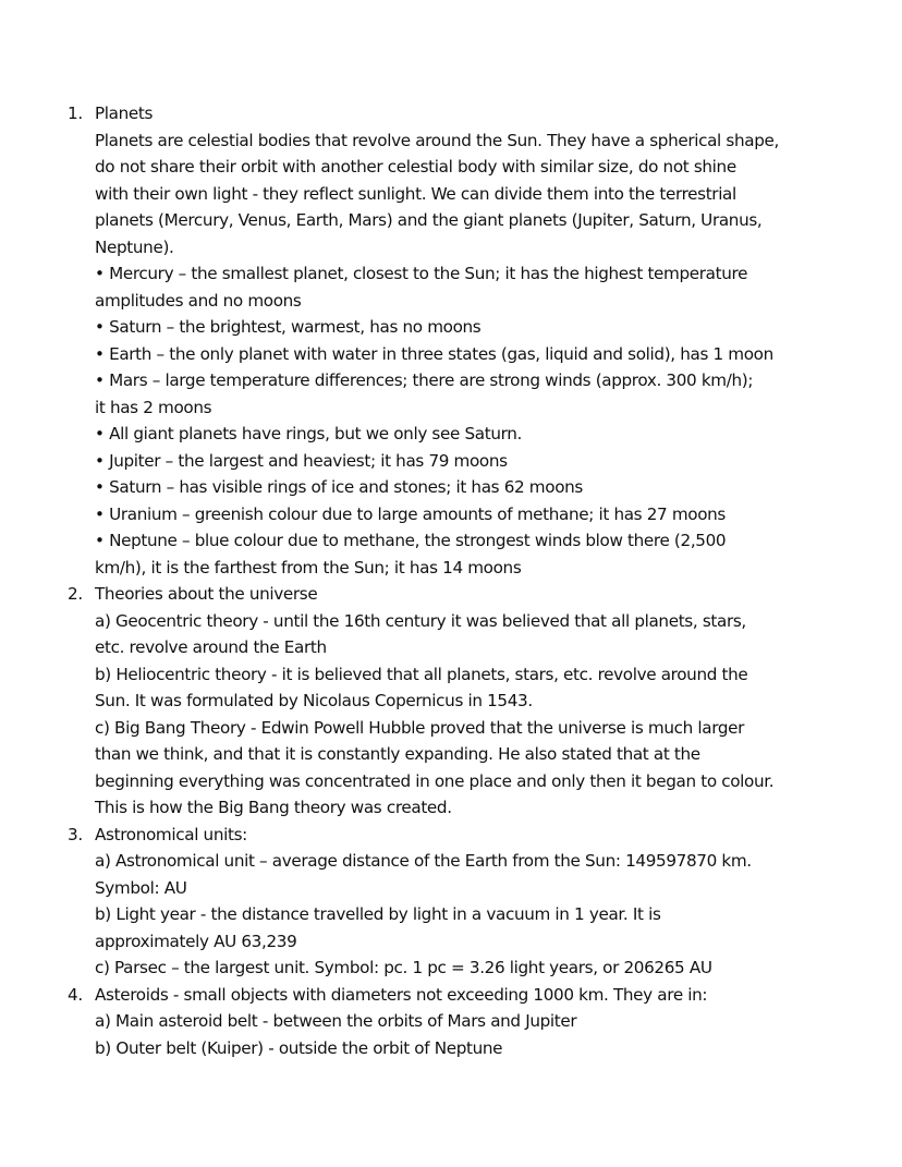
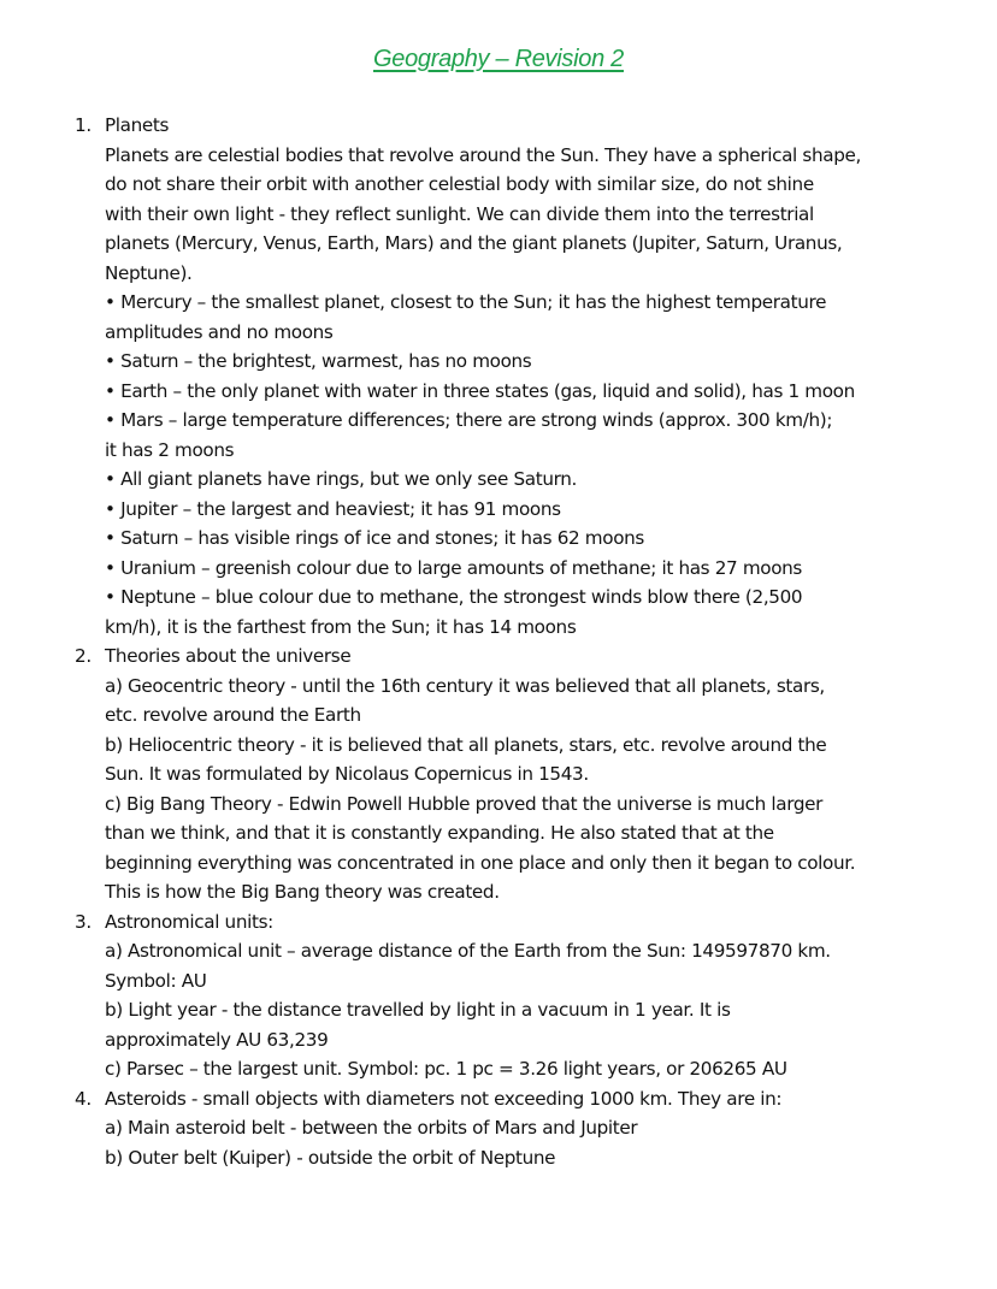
+ Geography – Revision 2
  1.
  Planets
  Planets are celestial bodies that revolve around the Sun. They have a spherical shape,
  do not share their orbit with another celestial body with similar size, do not shine
  with their own light - they reflect sunlight. We can divide them into the terrestrial
  planets (Mercury, Venus, Earth, Mars) and the giant planets (Jupiter, Saturn, Uranus,
  Neptune).
  • Mercury – the smallest planet, closest to the Sun; it has the highest temperature
  amplitudes and no moons
  • Saturn – the brightest, warmest, has no moons
  • Earth – the only planet with water in three states (gas, liquid and solid), has 1 moon
  • Mars – large temperature differences; there are strong winds (approx. 300 km/h);
  it has 2 moons
  • All giant planets have rings, but we only see Saturn.
- • Jupiter – the largest and heaviest; it has 79 moons
+ • Jupiter – the largest and heaviest; it has 91 moons
  • Saturn – has visible rings of ice and stones; it has 62 moons
  • Uranium – greenish colour due to large amounts of methane; it has 27 moons
  • Neptune – blue colour due to methane, the strongest winds blow there (2,500
  km/h), it is the farthest from the Sun; it has 14 moons
  2.
  Theories about the universe
  a) Geocentric theory - until the 16th century it was believed that all planets, stars,
  etc. revolve around the Earth
  b) Heliocentric theory - it is believed that all planets, stars, etc. revolve around the
  Sun. It was formulated by Nicolaus Copernicus in 1543.
  c) Big Bang Theory - Edwin Powell Hubble proved that the universe is much larger
  than we think, and that it is constantly expanding. He also stated that at the
  beginning everything was concentrated in one place and only then it began to colour.
  This is how the Big Bang theory was created.
  3.
  Astronomical units:
  a) Astronomical unit – average distance of the Earth from the Sun: 149597870 km.
  Symbol: AU
  b) Light year - the distance travelled by light in a vacuum in 1 year. It is
  approximately AU 63,239
  c) Parsec – the largest unit. Symbol: pc. 1 pc = 3.26 light years, or 206265 AU
  4.
  Asteroids - small objects with diameters not exceeding 1000 km. They are in:
  a) Main asteroid belt - between the orbits of Mars and Jupiter
  b) Outer belt (Kuiper) - outside the orbit of Neptune
